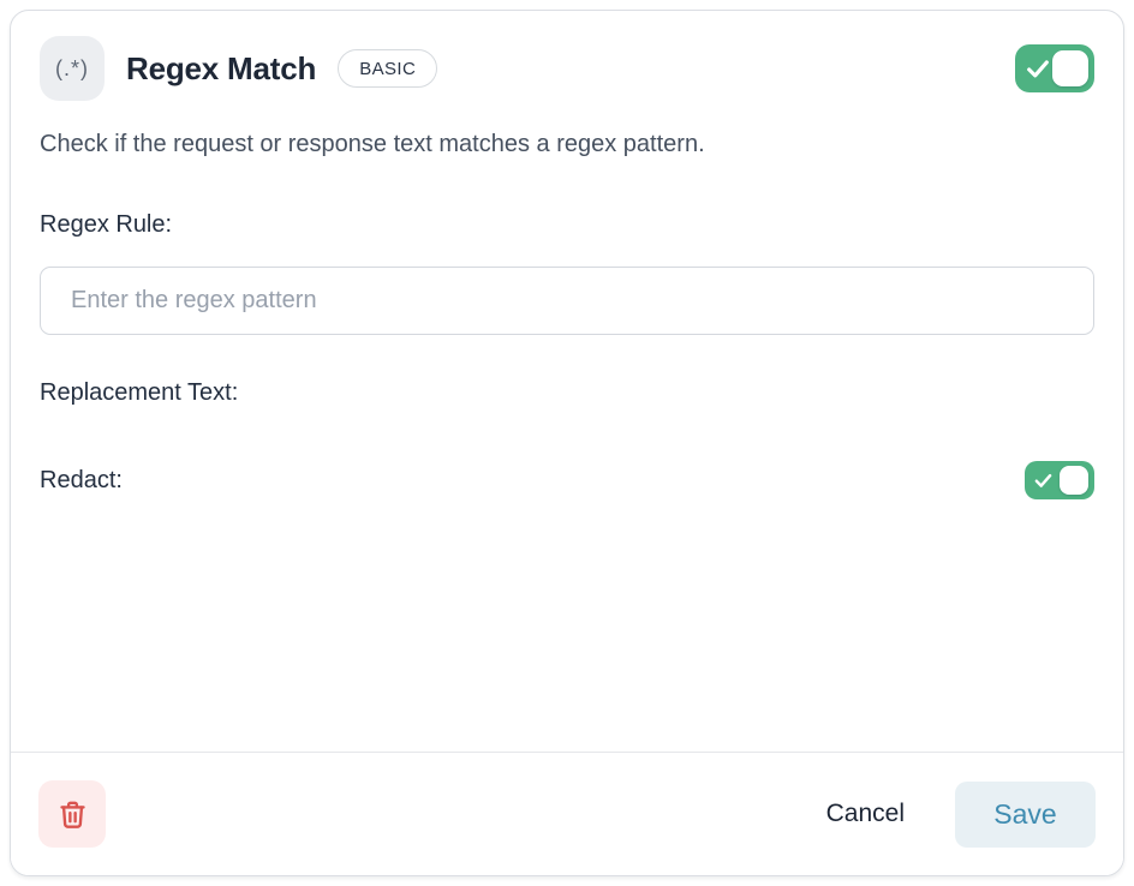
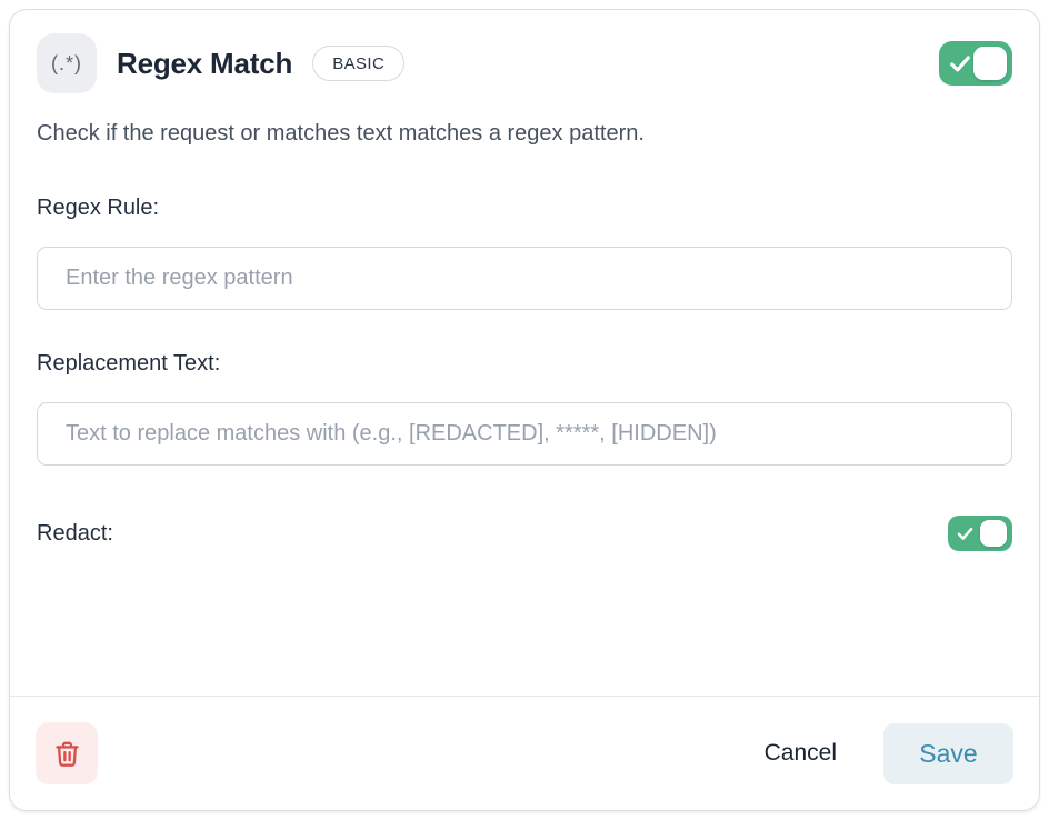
  (.*)
  Regex Match
  BASIC
- Check if the request or response text matches a regex pattern.
+ Check if the request or matches text matches a regex pattern.
  Regex Rule:
  Enter the regex pattern
  Replacement Text:
+ Text to replace matches with (e.g., [REDACTED], *****, [HIDDEN])
  Redact:
  Cancel
  Save
